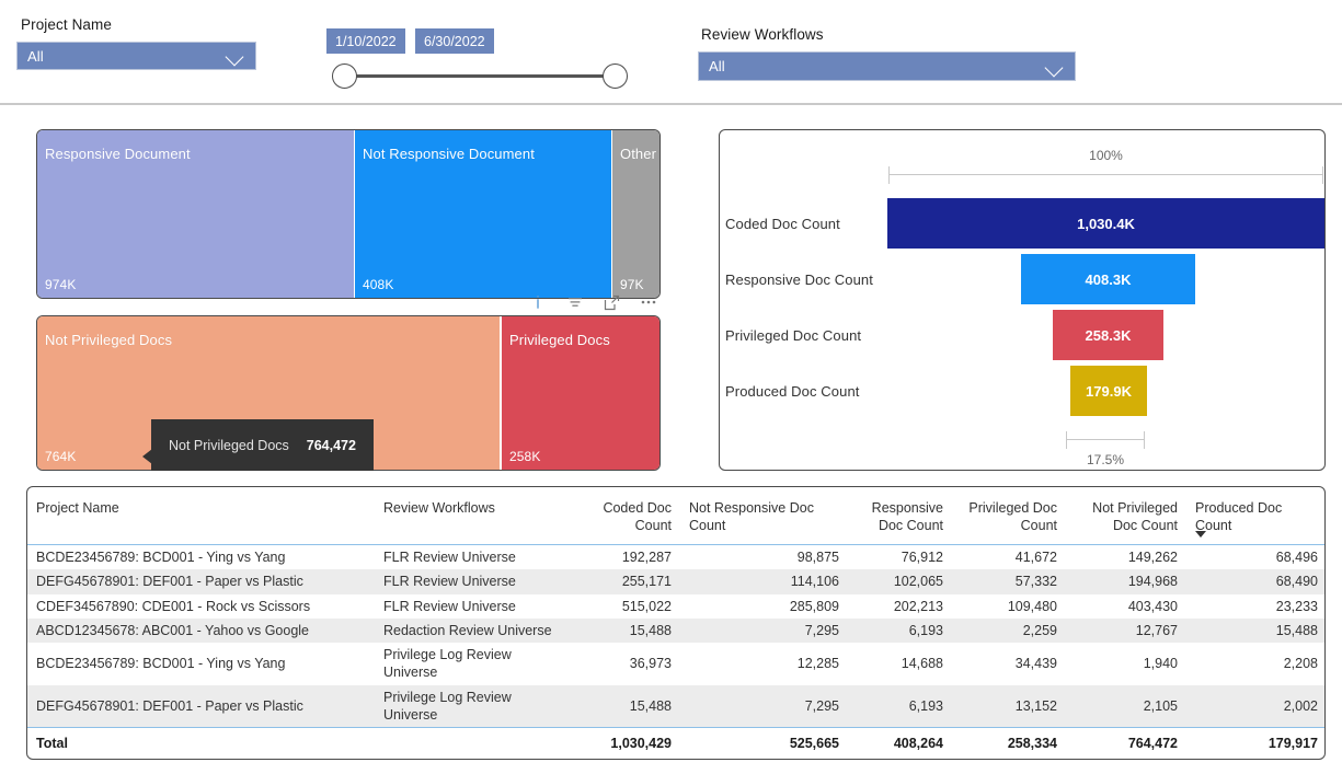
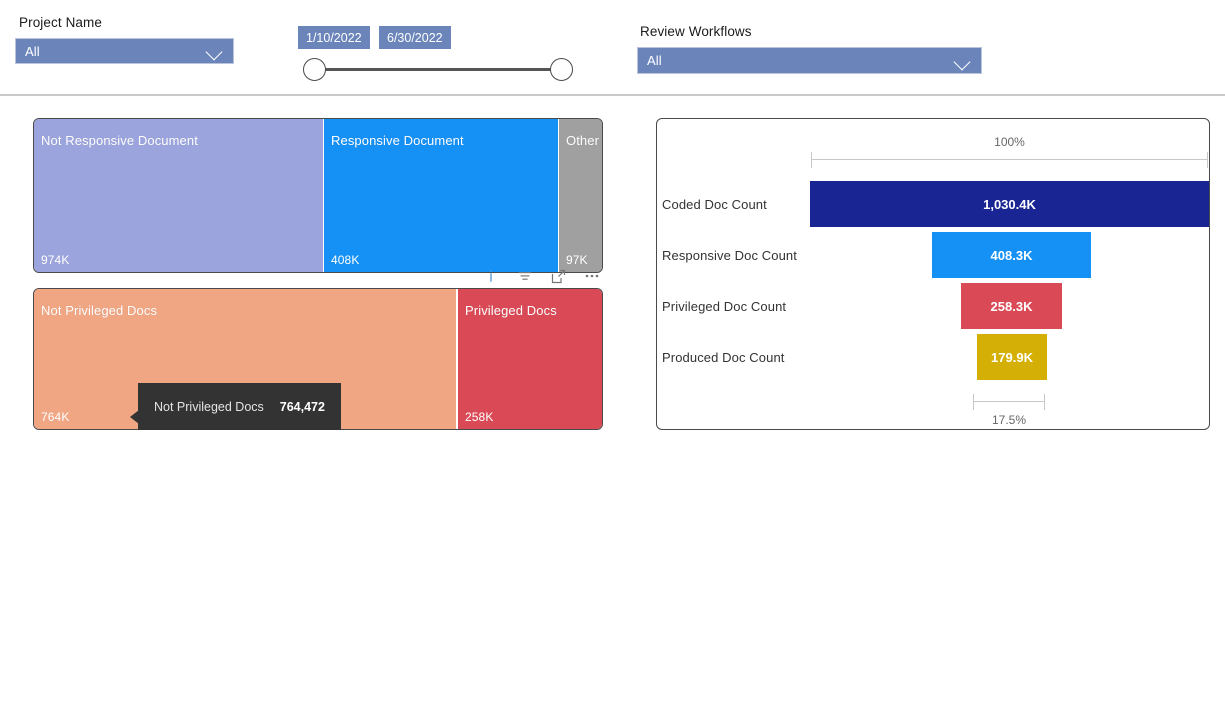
  Project Name
  All
  Review Workflows
  All
  1/10/2022
  6/30/2022
- Responsive Document
+ Not Responsive Document
  974K
- Not Responsive Document
+ Responsive Document
  408K
  Other
  97K
  Not Privileged Docs
  764K
  Privileged Docs
  258K
  Not Privileged Docs
  764,472
  100%
  Coded Doc Count
  1,030.4K
  Responsive Doc Count
  408.3K
  Privileged Doc Count
  258.3K
  Produced Doc Count
  179.9K
  17.5%
- Project Name	Review Workflows	Coded Doc Count	Not Responsive Doc Count	Responsive Doc Count	Privileged Doc Count	Not Privileged Doc Count	Produced Doc Count
- BCDE23456789: BCD001 - Ying vs Yang	FLR Review Universe	192,287	98,875	76,912	41,672	149,262	68,496
- DEFG45678901: DEF001 - Paper vs Plastic	FLR Review Universe	255,171	114,106	102,065	57,332	194,968	68,490
- CDEF34567890: CDE001 - Rock vs Scissors	FLR Review Universe	515,022	285,809	202,213	109,480	403,430	23,233
- ABCD12345678: ABC001 - Yahoo vs Google	Redaction Review Universe	15,488	7,295	6,193	2,259	12,767	15,488
- BCDE23456789: BCD001 - Ying vs Yang	Privilege Log Review Universe	36,973	12,285	14,688	34,439	1,940	2,208
- DEFG45678901: DEF001 - Paper vs Plastic	Privilege Log Review Universe	15,488	7,295	6,193	13,152	2,105	2,002
- Total		1,030,429	525,665	408,264	258,334	764,472	179,917
